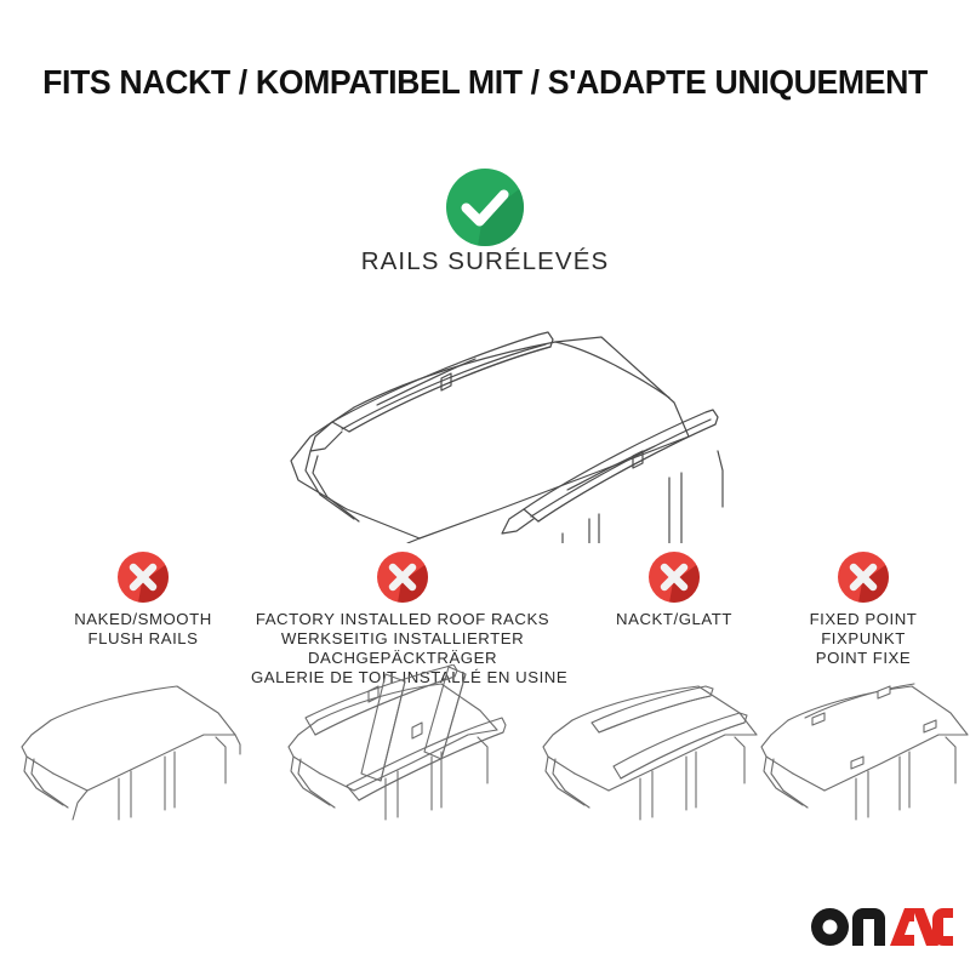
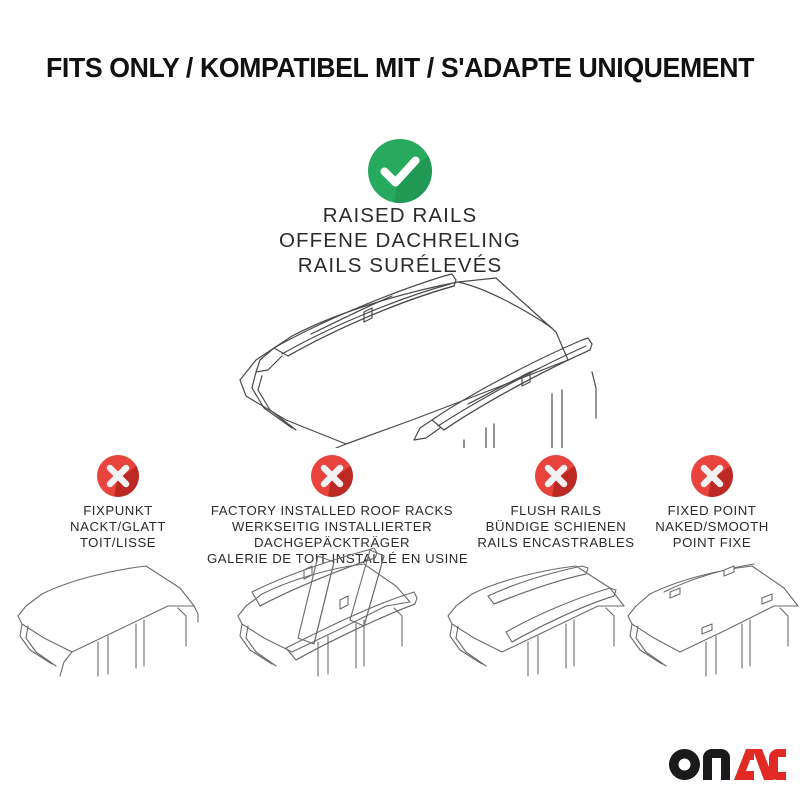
- FITS NACKT / KOMPATIBEL MIT / S'ADAPTE UNIQUEMENT
+ FITS ONLY / KOMPATIBEL MIT / S'ADAPTE UNIQUEMENT
+ RAISED RAILS
+ OFFENE DACHRELING
  RAILS SURÉLEVÉS
- NAKED/SMOOTH
+ FIXPUNKT
- FLUSH RAILS
+ NACKT/GLATT
+ TOIT/LISSE
  FACTORY INSTALLED ROOF RACKS
  WERKSEITIG INSTALLIERTER
  DACHGEPÄCKTRÄGER
  GALERIE DE TO INSTLLÉ EN USIN
- NACKT/GLATT
+ FLUSH RAILS
+ BÜNDIGE SCHIENEN
+ RAILS ENCASTRABLES
  FIXED POINT
- FIXPUNKT
+ NAKED/SMOOTH
  POINT FIXE
